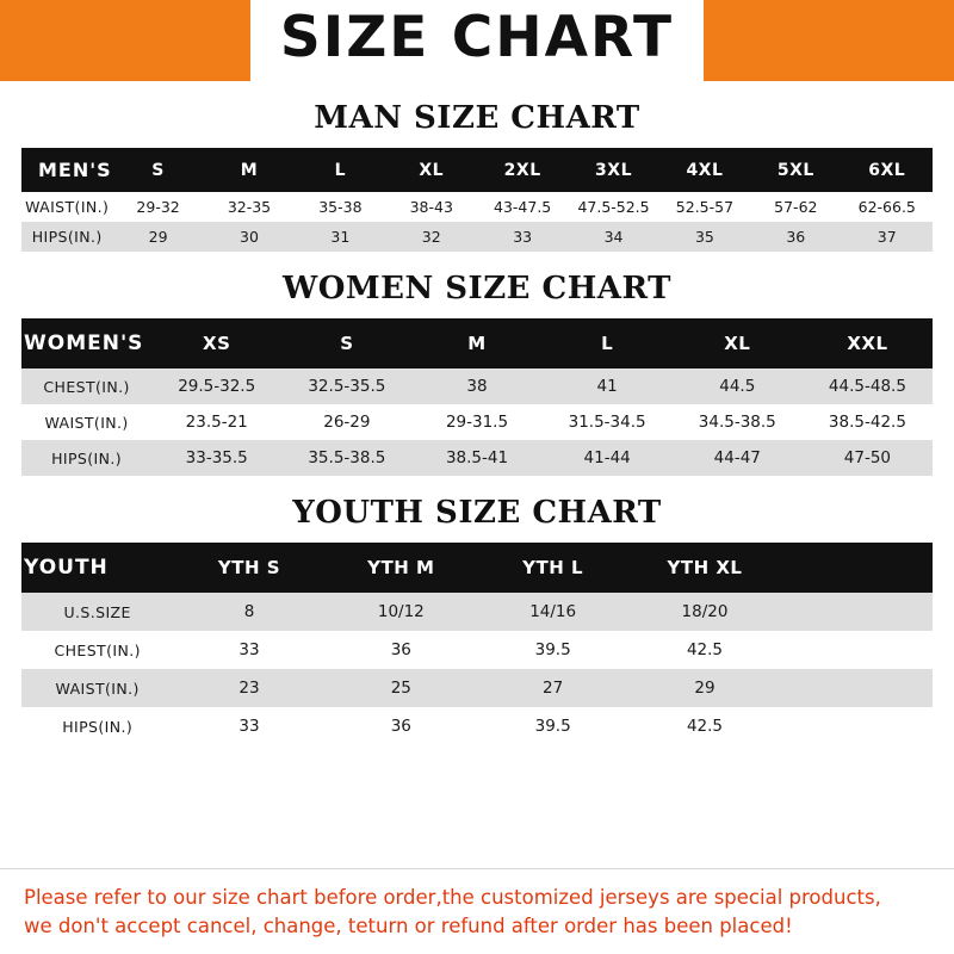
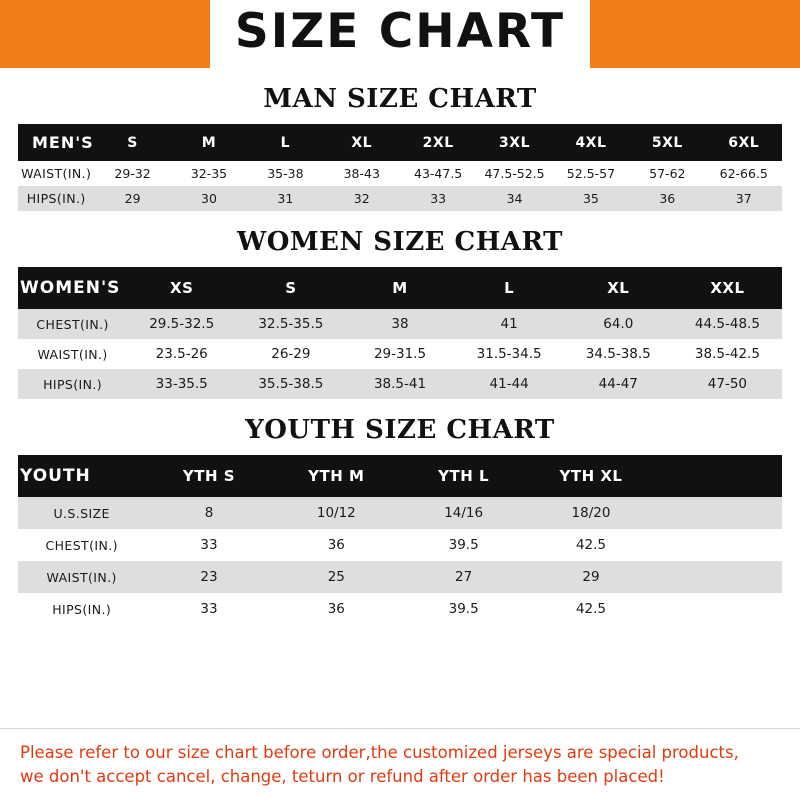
  SIZE CHART
  MAN SIZE CHART
  MEN'S	S	M	L	XL	2XL	3XL	4XL	5XL	6XL
  WAIST(IN.)	29-32	32-35	35-38	38-43	43-47.5	47.5-52.5	52.5-57	57-62	62-66.5
  HIPS(IN.)	29	30	31	32	33	34	35	36	37
  WOMEN SIZE CHART
  WOMEN'S	XS	S	M	L	XL	XXL
- CHEST(IN.)	29.5-32.5	32.5-35.5	38	41	44.5	44.5-48.5
+ CHEST(IN.)	29.5-32.5	32.5-35.5	38	41	64.0	44.5-48.5
- WAIST(IN.)	23.5-21	26-29	29-31.5	31.5-34.5	34.5-38.5	38.5-42.5
+ WAIST(IN.)	23.5-26	26-29	29-31.5	31.5-34.5	34.5-38.5	38.5-42.5
  HIPS(IN.)	33-35.5	35.5-38.5	38.5-41	41-44	44-47	47-50
  YOUTH SIZE CHART
  YOUTH	YTH S	YTH M	YTH L	YTH XL
  U.S.SIZE	8	10/12	14/16	18/20
  CHEST(IN.)	33	36	39.5	42.5
  WAIST(IN.)	23	25	27	29
  HIPS(IN.)	33	36	39.5	42.5
  Please refer to our size chart before order,the customized jerseys are special products,
  we don't accept cancel, change, teturn or refund after order has been placed!
